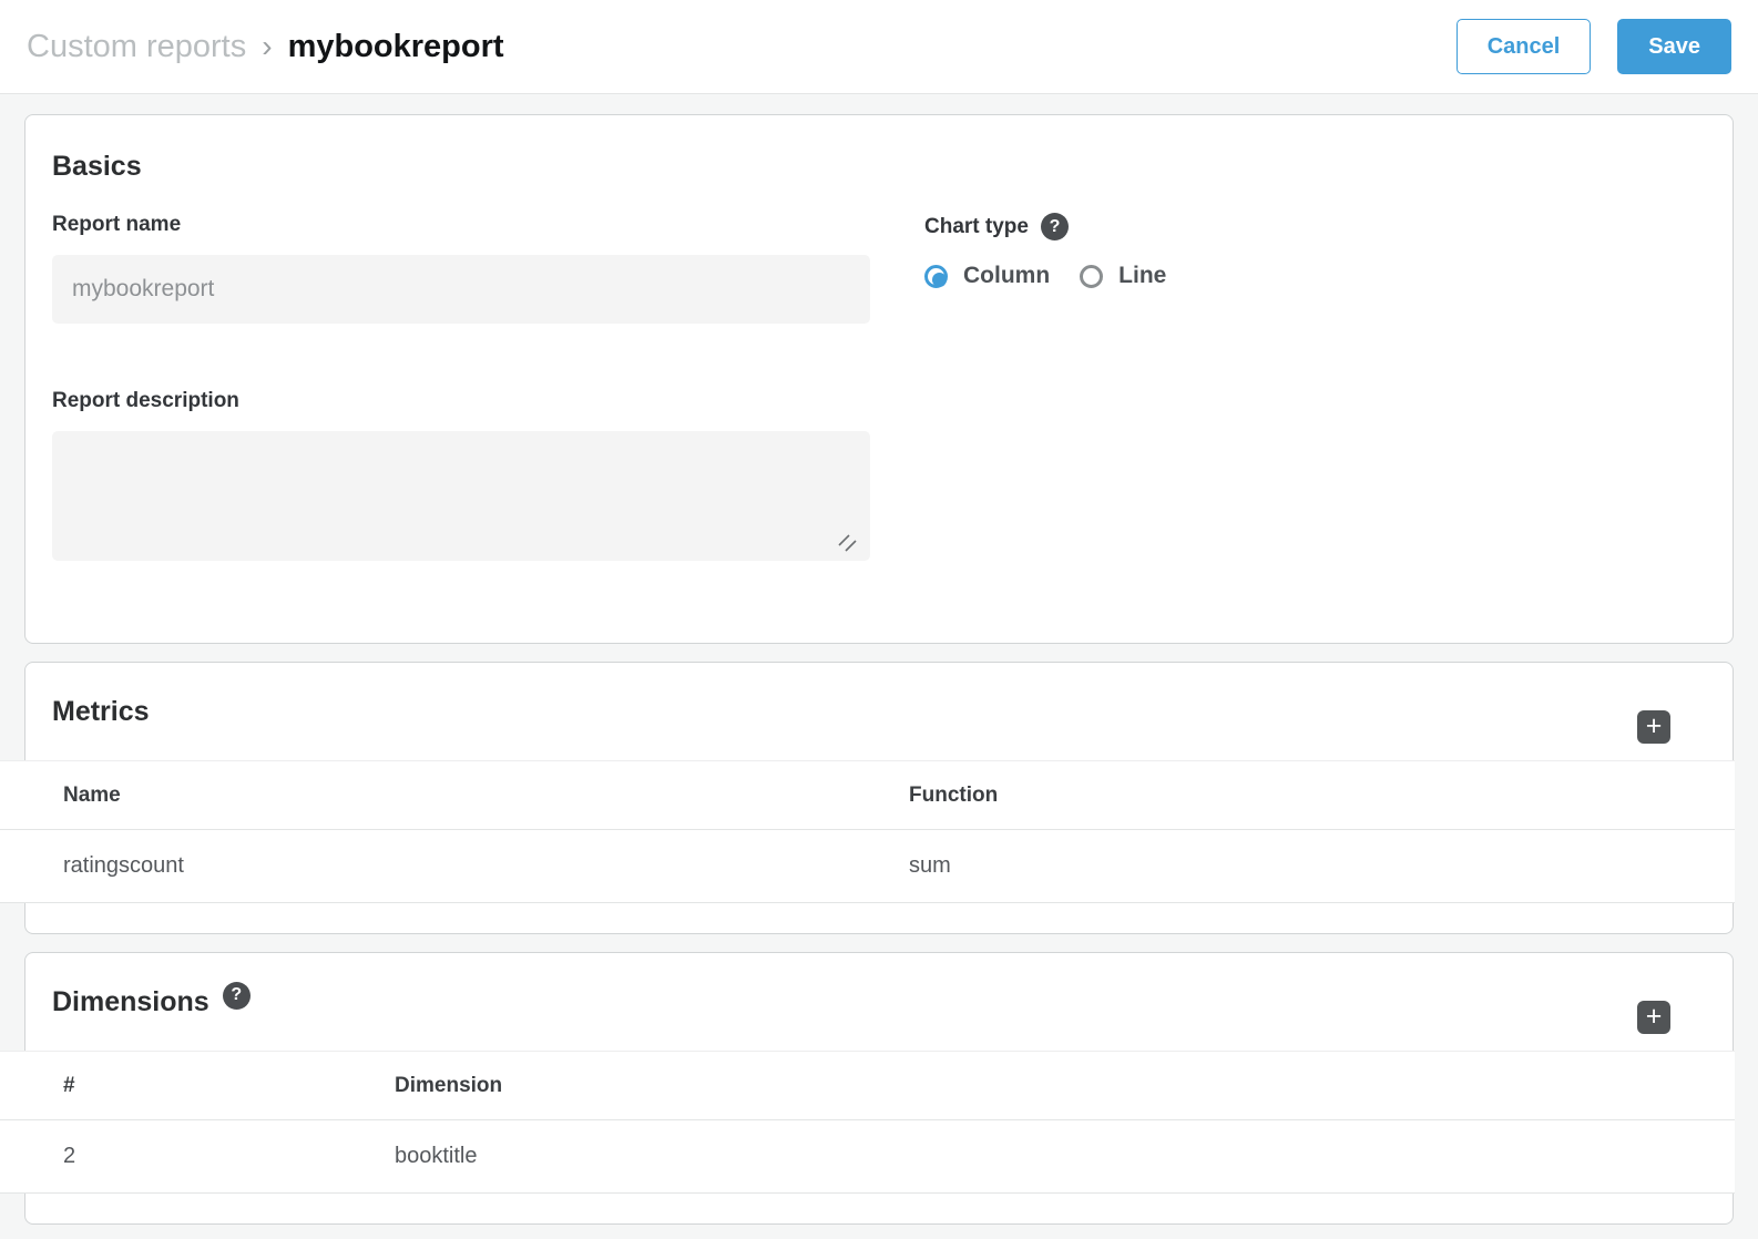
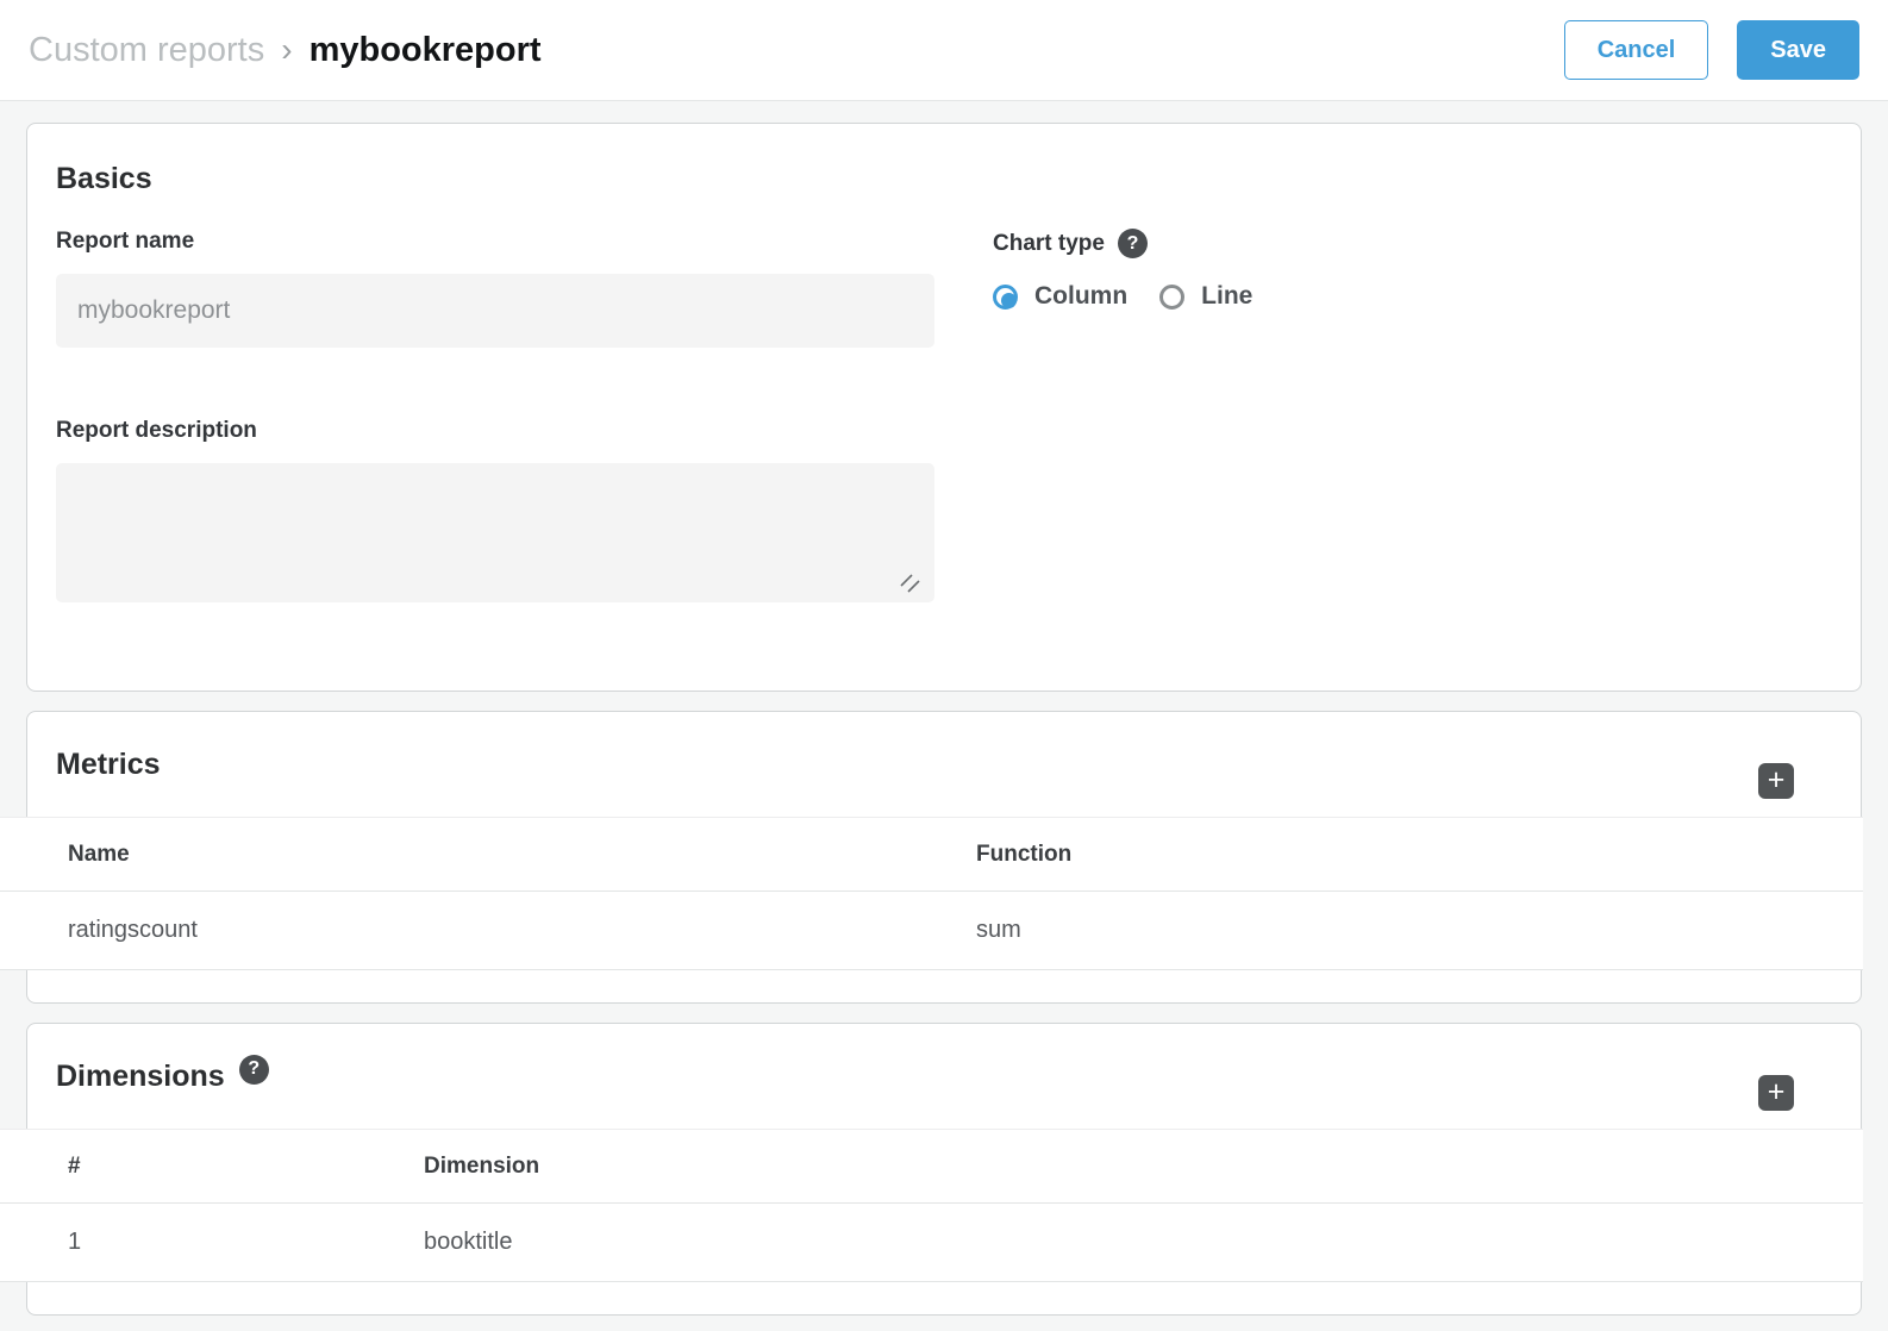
  Custom reports
  ›
  mybookreport
  Cancel
  Save
  Basics
  Report name
  mybookreport
  Report description
  Chart type
  ?
  Column
  Line
  Metrics
  +
  Name
  Function
  ratingscount
  sum
  Dimensions
  ?
  +
  #
  Dimension
- 2
+ 1
  booktitle
